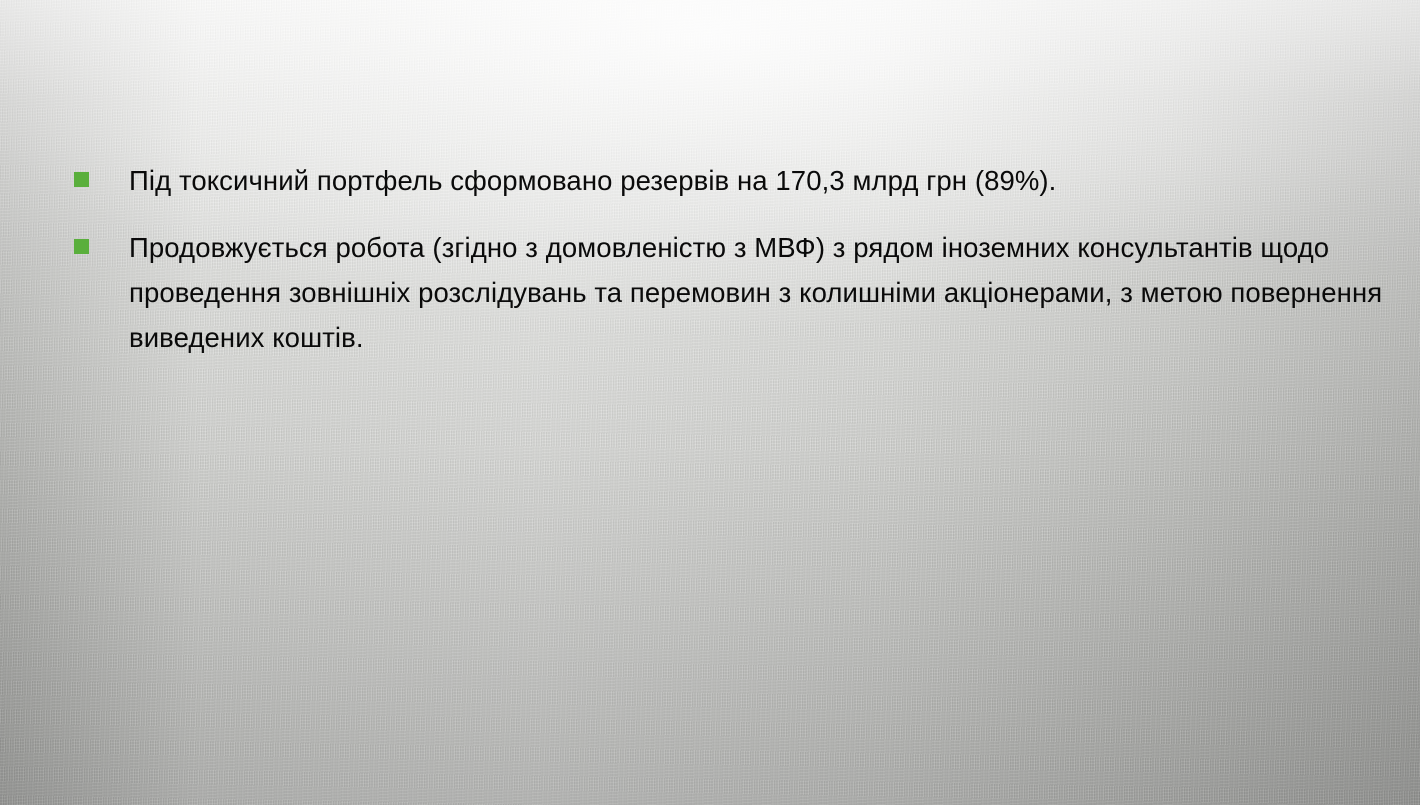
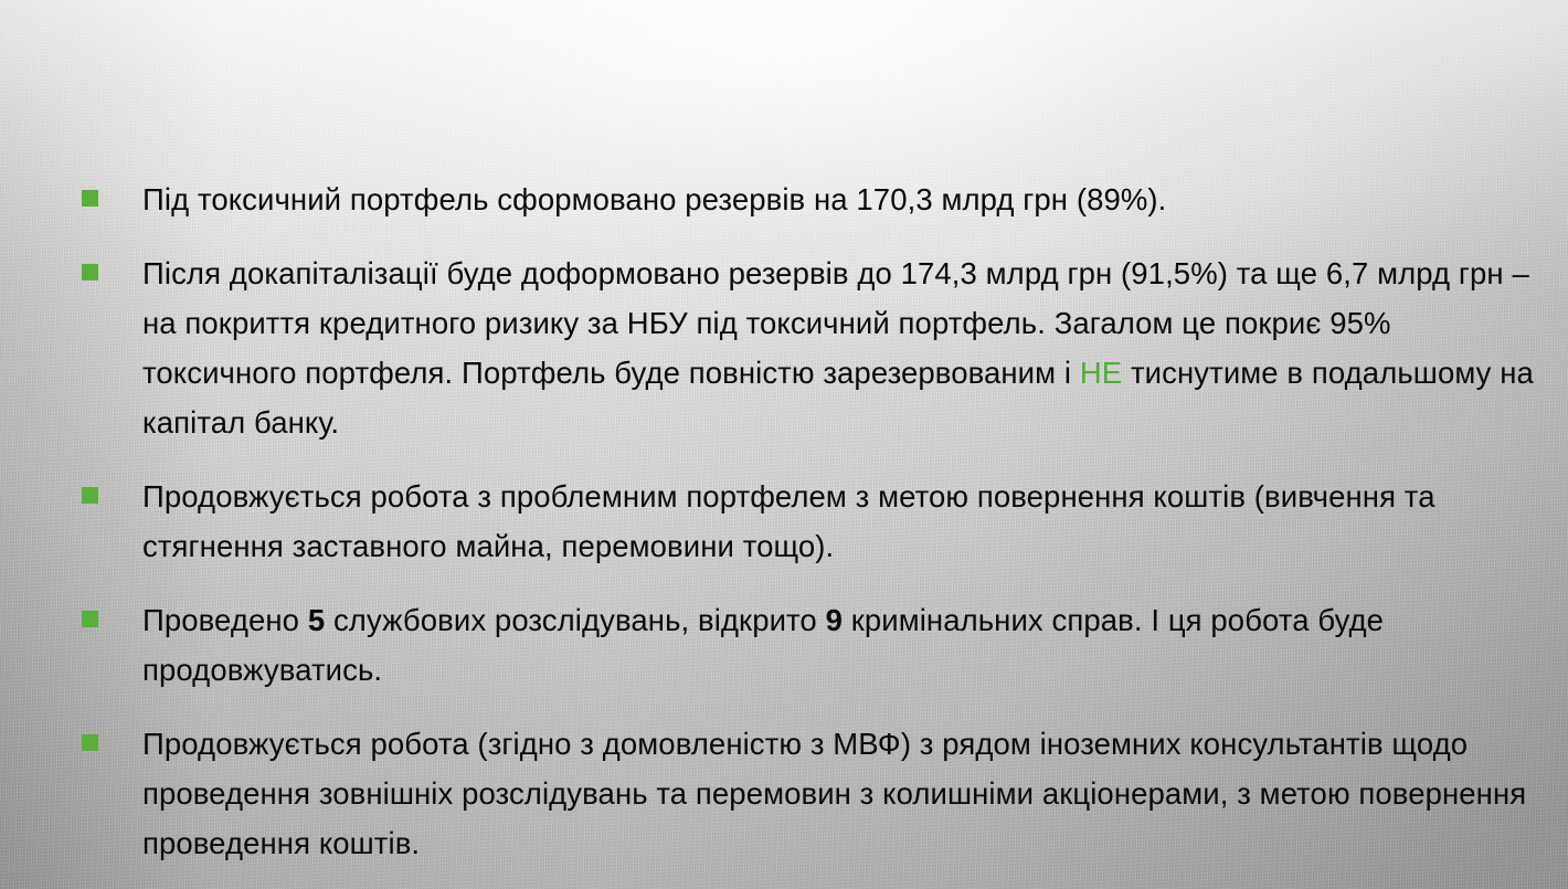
  Під токсичний портфель сформовано резервів на 170,3 млрд грн (89%).
+ Після докапіталізації буде доформовано резервів до 174,3 млрд грн (91,5%) та ще 6,7 млрд грн – на покриття кредитного ризику за НБУ під токсичний портфель. Загалом це покриє 95% токсичного портфеля. Портфель буде повністю зарезервованим і НЕ тиснутиме в подальшому на капітал банку.
+ Продовжується робота з проблемним портфелем з метою повернення коштів (вивчення та стягнення заставного майна, перемовини тощо).
+ Проведено 5 службових розслідувань, відкрито 9 кримінальних справ. І ця робота буде продовжуватись.
- Продовжується робота (згідно з домовленістю з МВФ) з рядом іноземних консультантів щодо проведення зовнішніх розслідувань та перемовин з колишніми акціонерами, з метою повернення виведених коштів.
+ Продовжується робота (згідно з домовленістю з МВФ) з рядом іноземних консультантів щодо проведення зовнішніх розслідувань та перемовин з колишніми акціонерами, з метою повернення проведення коштів.
